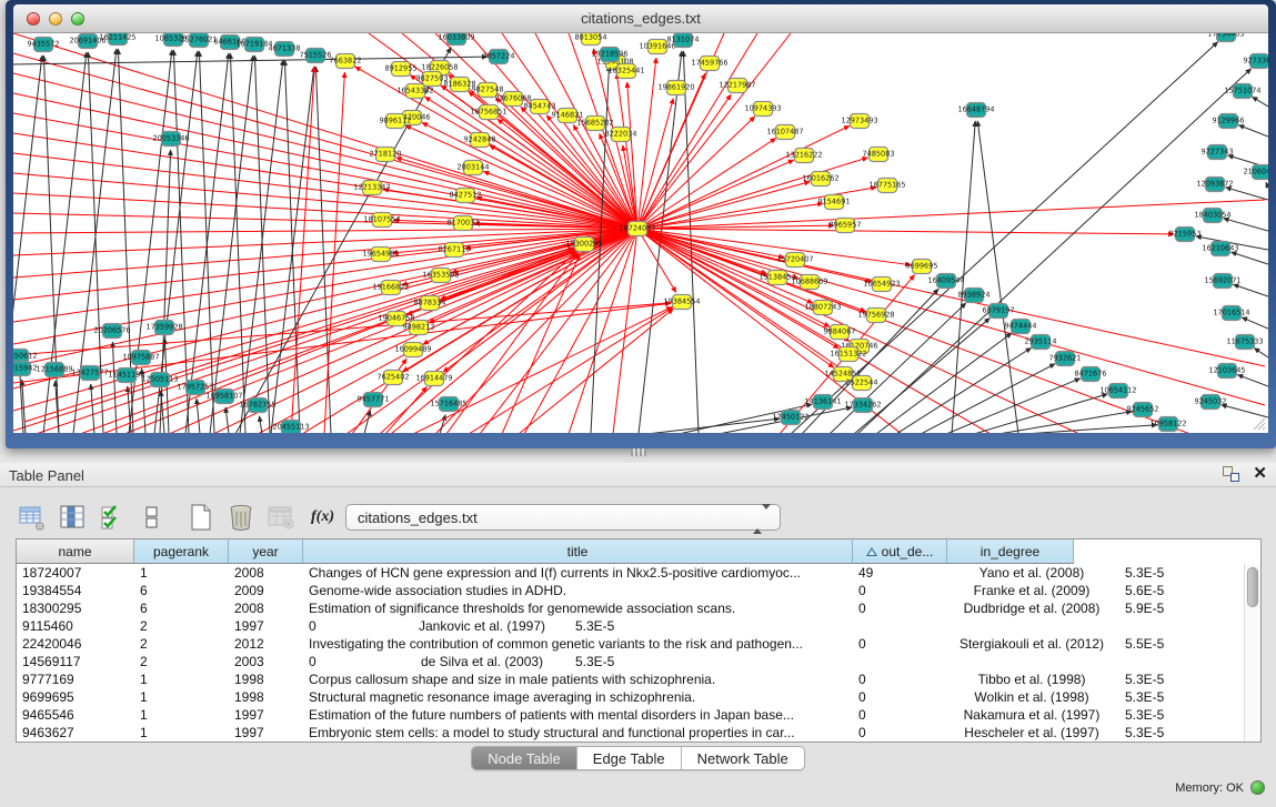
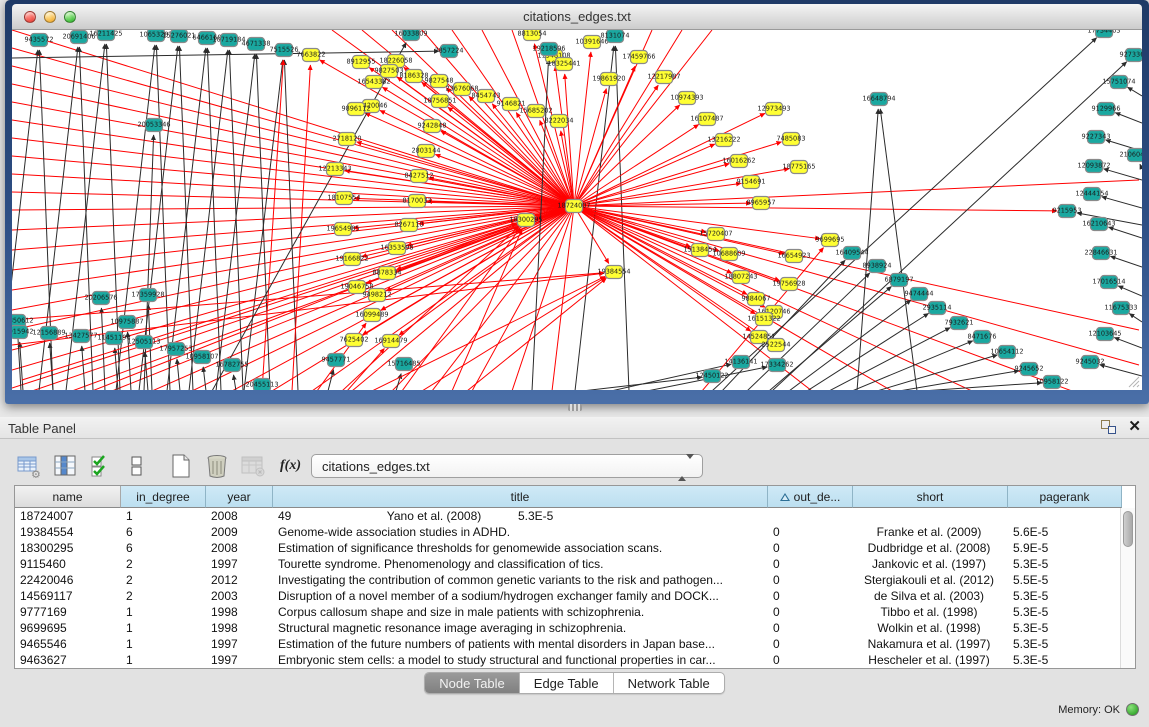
  citations_edges.txt
  18724007
  8912955
  18226058
  9827503
  16543382
  8186328
  9827548
  23676068
  18756851
  8454743
  9146821
  15685202
  8222034
  9896112
  9242848
  2718120
  2803144
  12213343
  8427512
  18107554
  8170033
  19654985
  8267110
  16353598
  19166822
  8878334
  19046758
  9498212
  16099489
  7625402
  16914479
  18300295
  19384554
  15138454
  15720407
  10688609
  18807243
  19756928
  16654923
  9884067
  16120746
  16151322
  14524851
  2522544
  9699695
  17459766
  12217987
  10974393
  16107487
  13216222
  16016262
  9154691
  8965957
  12973493
  7485083
  18775165
  8813054
  18325441
  7663822
  19861920
  10391646
  9435572
  20691406
  16211425
  1065328
  15276021
  6466160
  10719184
  4671338
  7515526
  16033809
  7857224
  19218596
  20053346
  8131074
  15942
  12156889
  13427577
  20206576
  17359928
  10975887
  11451194
  12505113
  17957253
  10958107
  16782755
  9457771
  15716485
  14136141
  17334262
  12450122
  20455113
  16409544
  8938924
  6879197
  9474444
  2935114
  7932621
  8471676
  10654112
  9245652
  10958122
  15751074
  9129966
  9227343
  12093872
- 18403054
+ 12444154
  9215953
  16210643
- 15692071
+ 22846631
  17016514
  11675333
  12103645
  9245032
  16648794
  92733
  17734403
  Table Panel
  ✕
  ⚙
  f(x)
  citations_edges.txt
  name
- pagerank
+ in_degree
  year
  title
  out_de...
+ short
- in_degree
+ pagerank
  18724007
  1
  2008
- Changes of HCN gene expression and I(f) currents in Nkx2.5-positive cardiomyoc...
  49
  Yano et al. (2008)
  5.3E-5
  19384554
  6
  2009
  Genome-wide association studies in ADHD.
  0
  Franke et al. (2009)
  5.6E-5
  18300295
  6
  2008
  Estimation of significance thresholds for genomewide association scans.
  0
  Dudbridge et al. (2008)
  5.9E-5
  9115460
  2
  1997
+ Tourette syndrome. Phenomenology and classification of tics.
  0
  Jankovic et al. (1997)
  5.3E-5
  22420046
  2
  2012
  Investigating the contribution of common genetic variants to the risk and pathogen...
  0
  Stergiakouli et al. (2012)
  5.5E-5
  14569117
  2
  2003
+ Disruption of a novel member of a sodium/hydrogen exchanger family and DOCK...
  0
  de Silva et al. (2003)
  5.3E-5
  9777169
  1
  1998
  Corpus callosum shape and size in male patients with schizophrenia.
  0
  Tibbo et al. (1998)
  5.3E-5
  9699695
  1
  1998
  Structural magnetic resonance image averaging in schizophrenia.
  0
  Wolkin et al. (1998)
  5.3E-5
  9465546
  1
  1997
  Estimation of the future numbers of patients with mental disorders in Japan base...
  0
  Nakamura et al. (1997)
  5.3E-5
  9463627
  1
  1997
  Embryonic stem cells: a model to study structural and functional properties in car...
  0
  Hescheler et al. (1997)
  5.3E-5
  Node Table
  Edge Table
  Network Table
  Memory: OK
